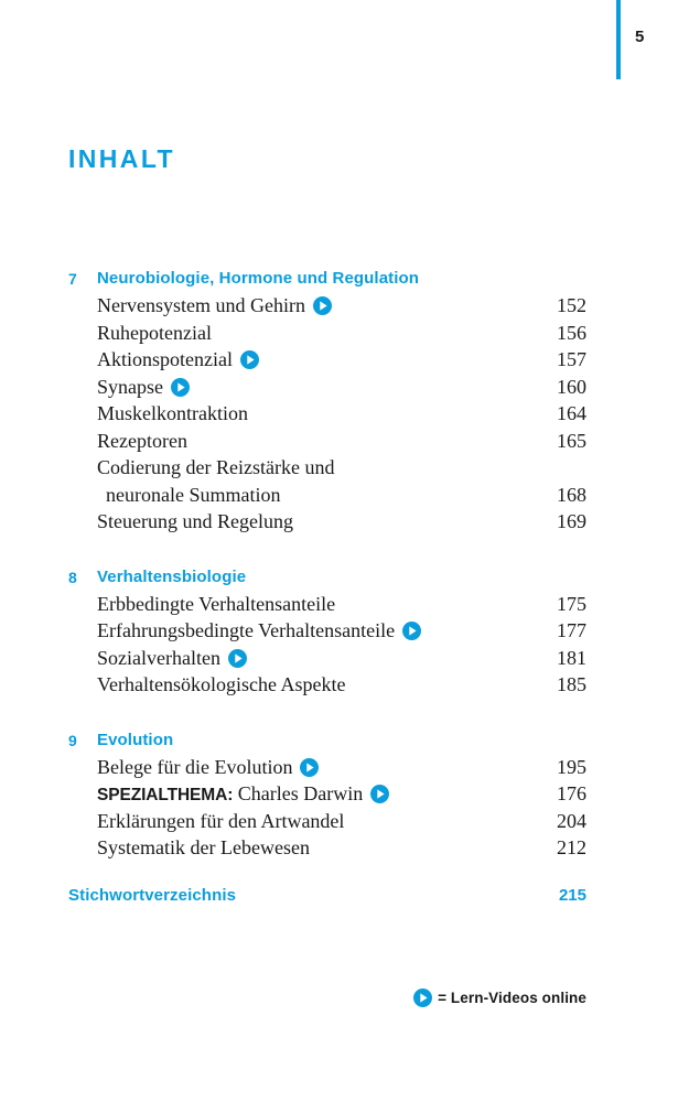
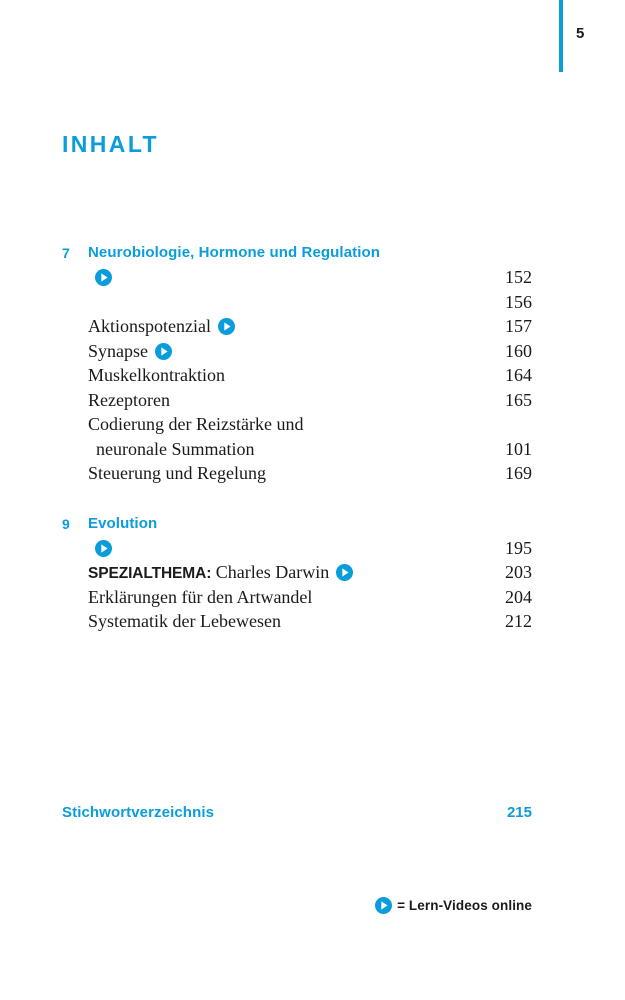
  5
  INHALT
  7
  Neurobiologie, Hormone und Regulation
- Nervensystem und Gehirn
  152
- Ruhepotenzial
  156
  Aktionspotenzial
  157
  Synapse
  160
  Muskelkontraktion
  164
  Rezeptoren
  165
  Codierung der Reizstärke und
  neuronale Summation
- 168
+ 101
  Steuerung und Regelung
  169
- 8
- Verhaltensbiologie
- Erbbedingte Verhaltensanteile
- 175
- Erfahrungsbedingte Verhaltensanteile
- 177
- Sozialverhalten
- 181
- Verhaltensökologische Aspekte
- 185
  9
  Evolution
- Belege für die Evolution
  195
  SPEZIALTHEMA: Charles Darwin
- 176
+ 203
  Erklärungen für den Artwandel
  204
  Systematik der Lebewesen
  212
  Stichwortverzeichnis
  215
  = Lern-Videos online
